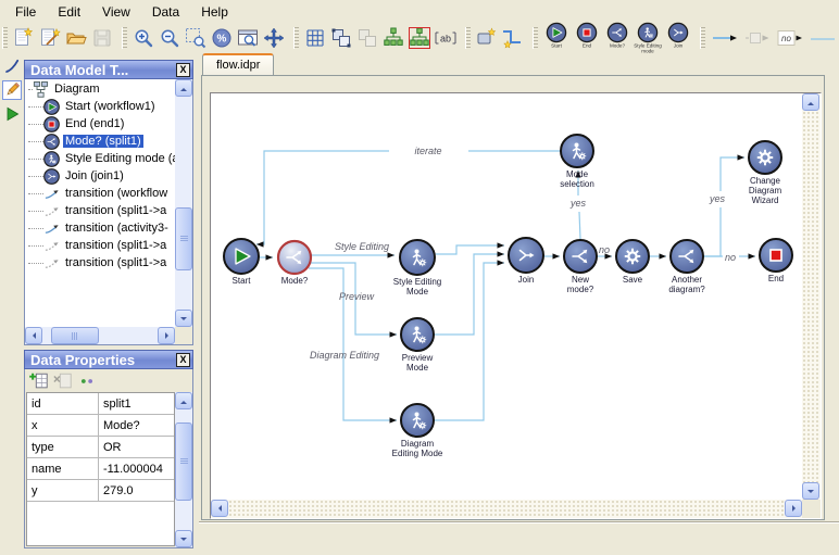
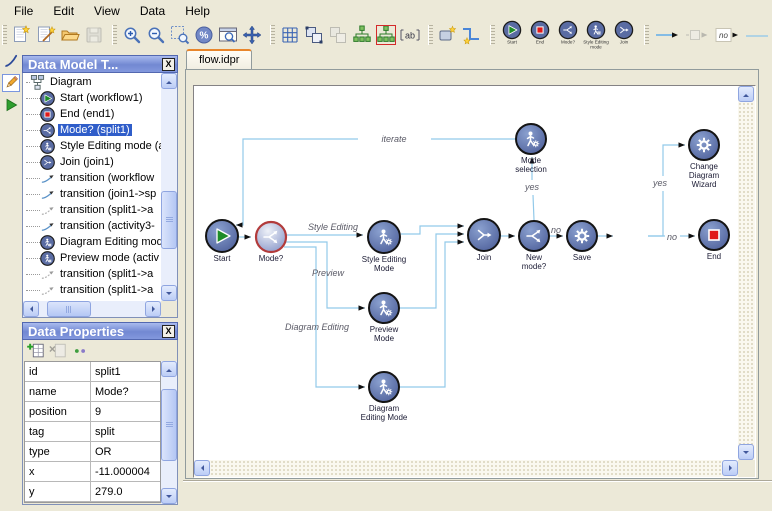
  File
  Edit
  View
  Data
  Help
  %
  ab
  no
  Data Model T...
  X
  Diagram
  Start (workflow1)
  End (end1)
  Mode? (split1)
  Style Editing mode (
  Join (join1)
  transition (workflow
+ transition (join1->sp
  transition (split1->a
  transition (activity3-
+ Diagram Editing mod
+ Preview mode (activ
  transition (split1->a
  transition (split1->a
  Data Properties
  X
  id
  split1
- x
+ name
  Mode?
+ position
+ 9
+ tag
+ split
  type
  OR
- name
+ x
  -11.000004
  y
  279.0
  flow.idpr
  iterate
  Style Editing
  Preview
  Diagram Editing
  yes
  no
  yes
  no
  Start
  Mode?
  Style Editing
  Mode
  Join
  New
  mode?
  Save
- Another
- diagram?
  End
  Mode
  selection
  Change
  Diagram
  Wizard
  Preview
  Mode
  Diagram
  Editing Mode
